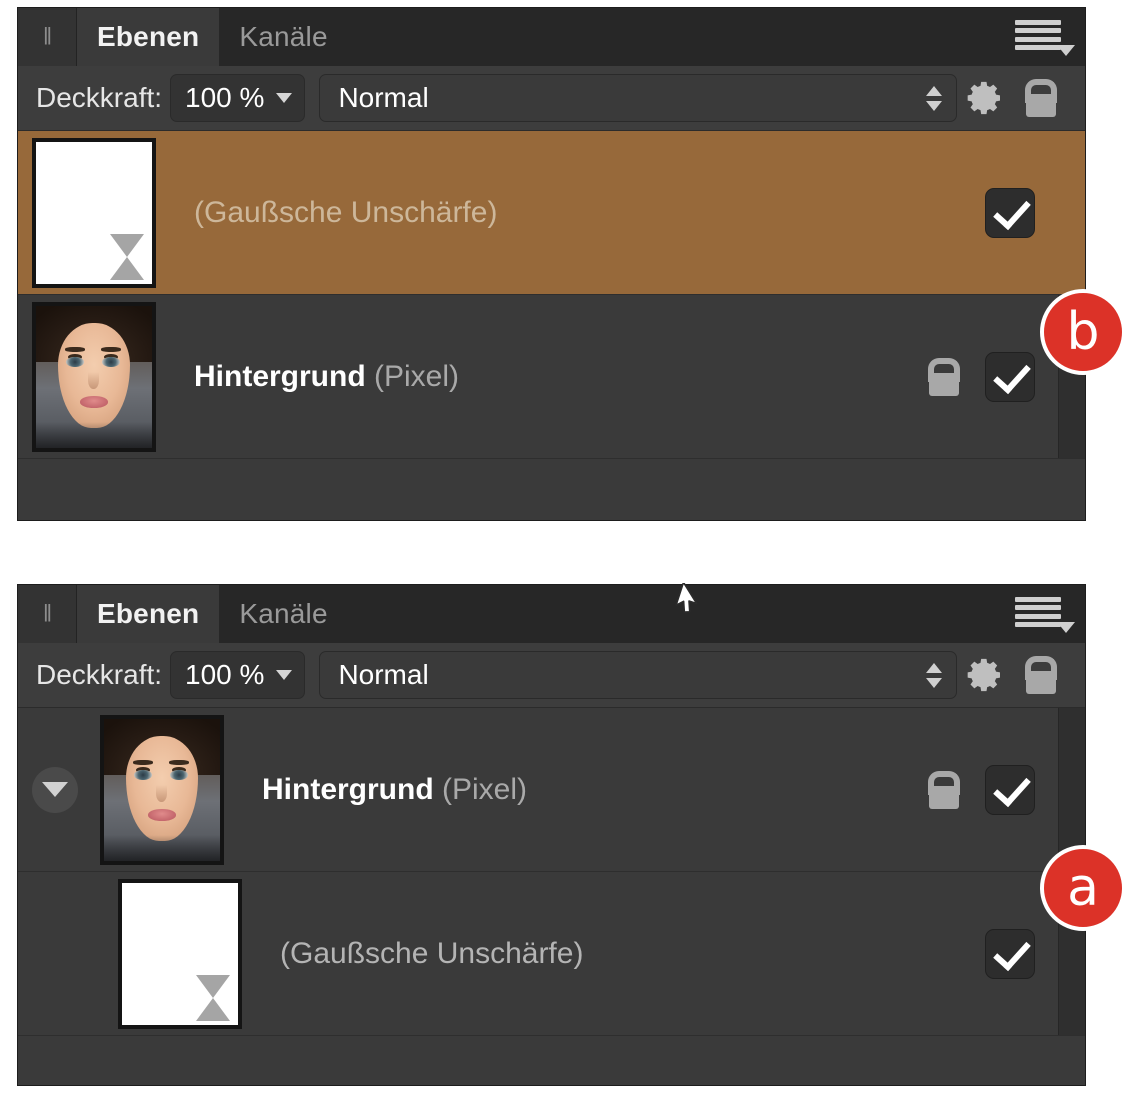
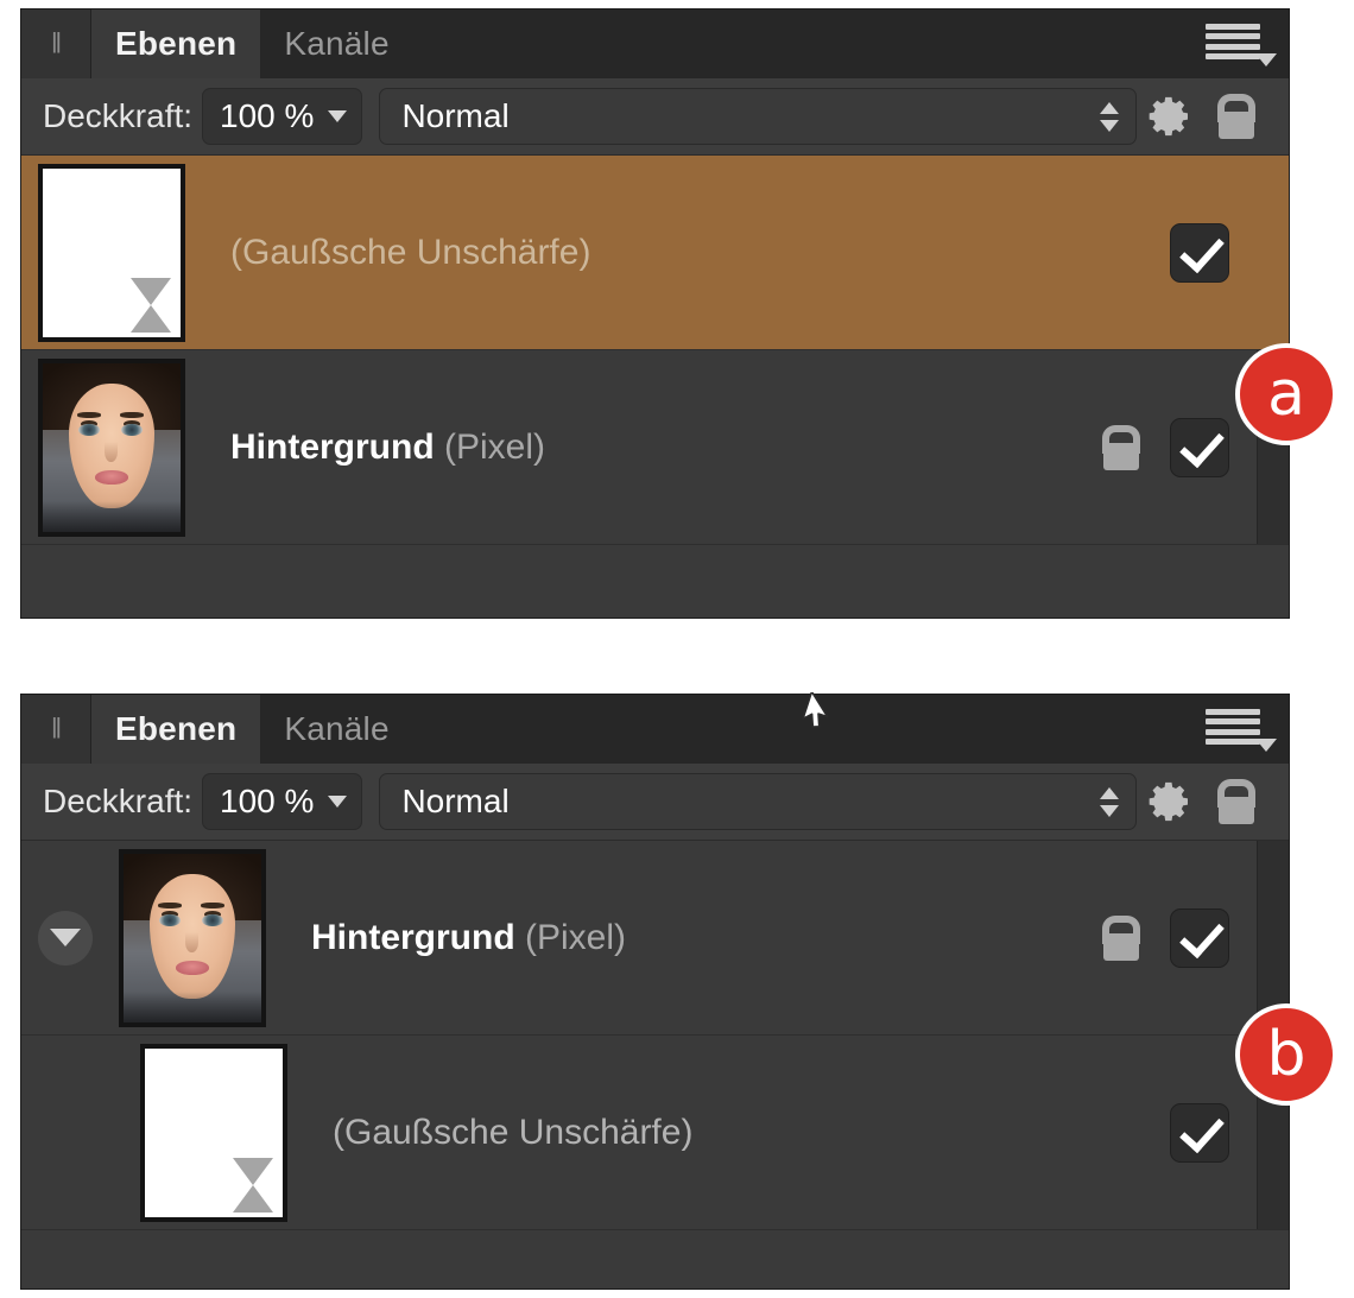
  ‖
  Ebenen
  Kanäle
  Deckkraft:
  100 %
  Normal
  (Gaußsche Unschärfe)
  Hintergrund (Pixel)
- b
+ a
  ‖
  Ebenen
  Kanäle
  Deckkraft:
  100 %
  Normal
  Hintergrund (Pixel)
  (Gaußsche Unschärfe)
- a
+ b
